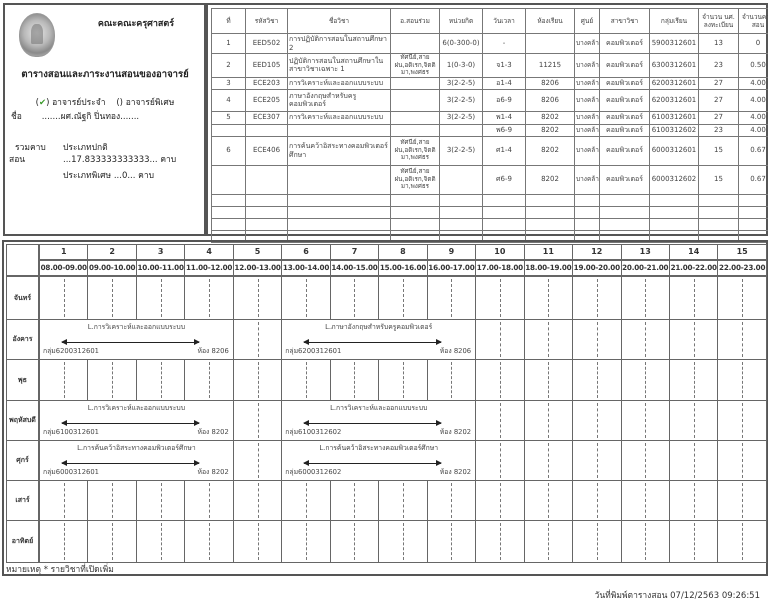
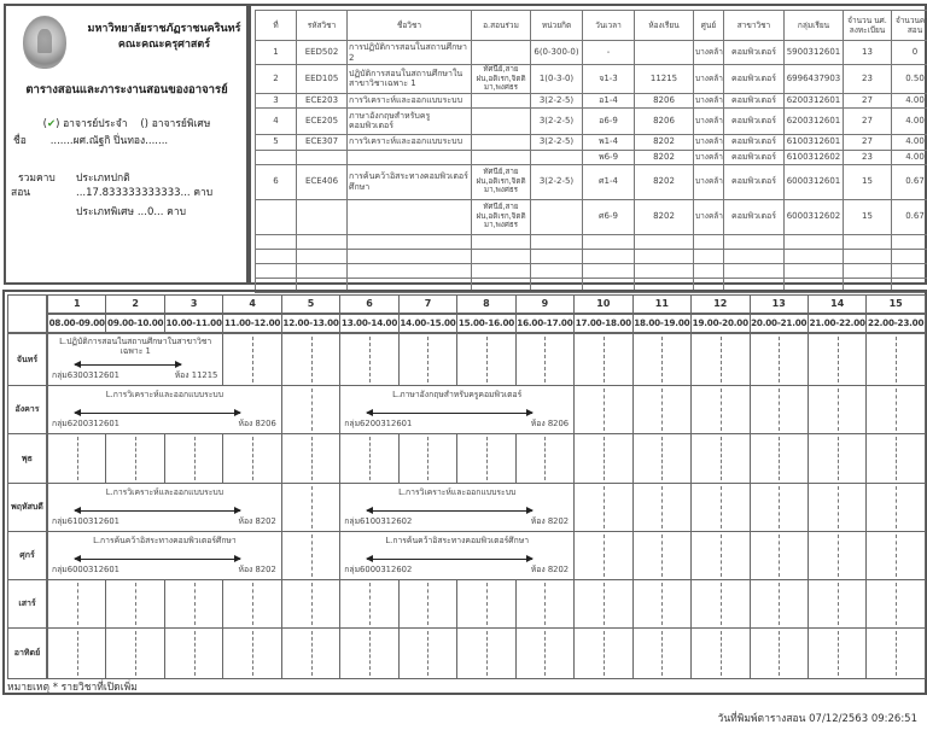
+ มหาวิทยาลัยราชภัฏราชนครินทร์
  คณะคณะครุศาสตร์
  ตารางสอนและภาระงานสอนของอาจารย์
  (✔) อาจารย์ประจำ () อาจารย์พิเศษ
  ชื่อ .......ผศ.ณัฐกิ ปิ่นทอง.......
  รวมคาบ
  สอน
  ประเภทปกติ
  ...17.833333333333... คาบ
  ประเภทพิเศษ ...0... คาบ
  ที่	รหัสวิชา	ชื่อวิชา	อ.สอนร่วม	หน่วยกิต	วันเวลา	ห้องเรียน	ศูนย์	สาขาวิชา	กลุ่มเรียน	จำนวน นศ. ลงทะเบียน	จำนวนคสอน
  1	EED502	การปฏิบัติการสอนในสถานศึกษา 2		6(0-300-0)	-		บางคล้า	คอมพิวเตอร์	5900312601	13	0
- 2	EED105	ปฏิบัติการสอนในสถานศึกษาในสาขาวิชาเฉพาะ 1		1(0-3-0)	จ1-3	11215	บางคล้า	คอมพิวเตอร์	6300312601	23	0.50
+ 2	EED105	ปฏิบัติการสอนในสถานศึกษาในสาขาวิชาเฉพาะ 1		1(0-3-0)	จ1-3	11215	บางคล้า	คอมพิวเตอร์	6996437903	23	0.50
  3	ECE203	การวิเคราะห์และออกแบบระบบ		3(2-2-5)	อ1-4	8206	บางคล้า	คอมพิวเตอร์	6200312601	27	4.00
  4	ECE205	ภาษาอังกฤษสำหรับครูคอมพิวเตอร์		3(2-2-5)	อ6-9	8206	บางคล้า	คอมพิวเตอร์	6200312601	27	4.00
  5	ECE307	การวิเคราะห์และออกแบบระบบ		3(2-2-5)	พ1-4	8202	บางคล้า	คอมพิวเตอร์	6100312601	27	4.00
  					พ6-9	8202	บางคล้า	คอมพิวเตอร์	6100312602	23	4.00
  6	ECE406	การค้นคว้าอิสระทางคอมพิวเตอร์ศึกษา		3(2-2-5)	ศ1-4	8202	บางคล้า	คอมพิวเตอร์	6000312601	15	0.67
  1
  08.00-09.00
  2
  09.00-10.00
  3
  10.00-11.00
  4
  11.00-12.00
  5
  12.00-13.00
  6
  13.00-14.00
  7
  14.00-15.00
  8
  15.00-16.00
  9
  16.00-17.00
  10
  17.00-18.00
  11
  18.00-19.00
  12
  19.00-20.00
  13
  20.00-21.00
  14
  21.00-22.00
  15
  22.00-23.00
  จันทร์
  อังคาร
  พุธ
  พฤหัสบดี
  ศุกร์
  เสาร์
  อาทิตย์
+ L.ปฏิบัติการสอนในสถานศึกษาในสาขาวิชาเฉพาะ 1
+ กลุ่ม6300312601
+ ห้อง 11215
  L.การวิเคราะห์และออกแบบระบบ
  กลุ่ม6200312601
  ห้อง 8206
  L.ภาษาอังกฤษสำหรับครูคอมพิวเตอร์
  กลุ่ม6200312601
  ห้อง 8206
  L.การวิเคราะห์และออกแบบระบบ
  กลุ่ม6100312601
  ห้อง 8202
  L.การวิเคราะห์และออกแบบระบบ
  กลุ่ม6100312602
  ห้อง 8202
  L.การค้นคว้าอิสระทางคอมพิวเตอร์ศึกษา
  กลุ่ม6000312601
  ห้อง 8202
  L.การค้นคว้าอิสระทางคอมพิวเตอร์ศึกษา
  กลุ่ม6000312602
  ห้อง 8202
  หมายเหตุ * รายวิชาที่เปิดเพิ่ม
  วันที่พิมพ์ตารางสอน 07/12/2563 09:26:51
